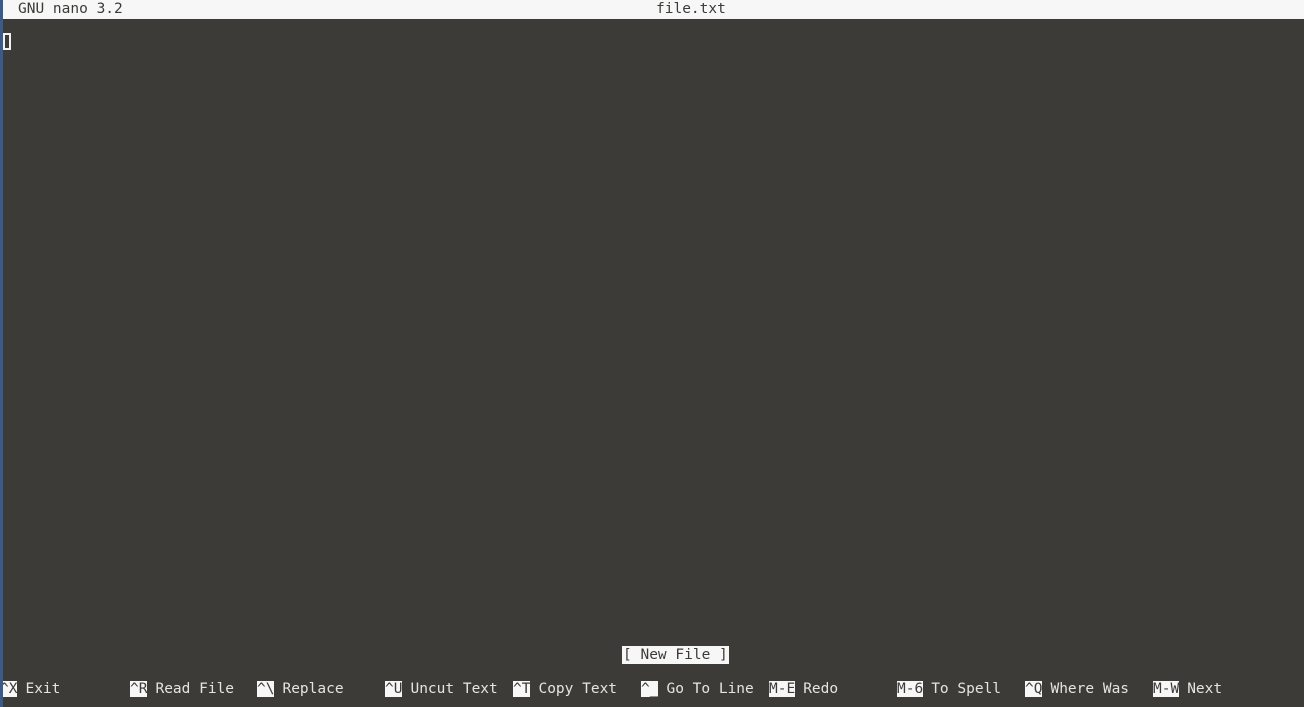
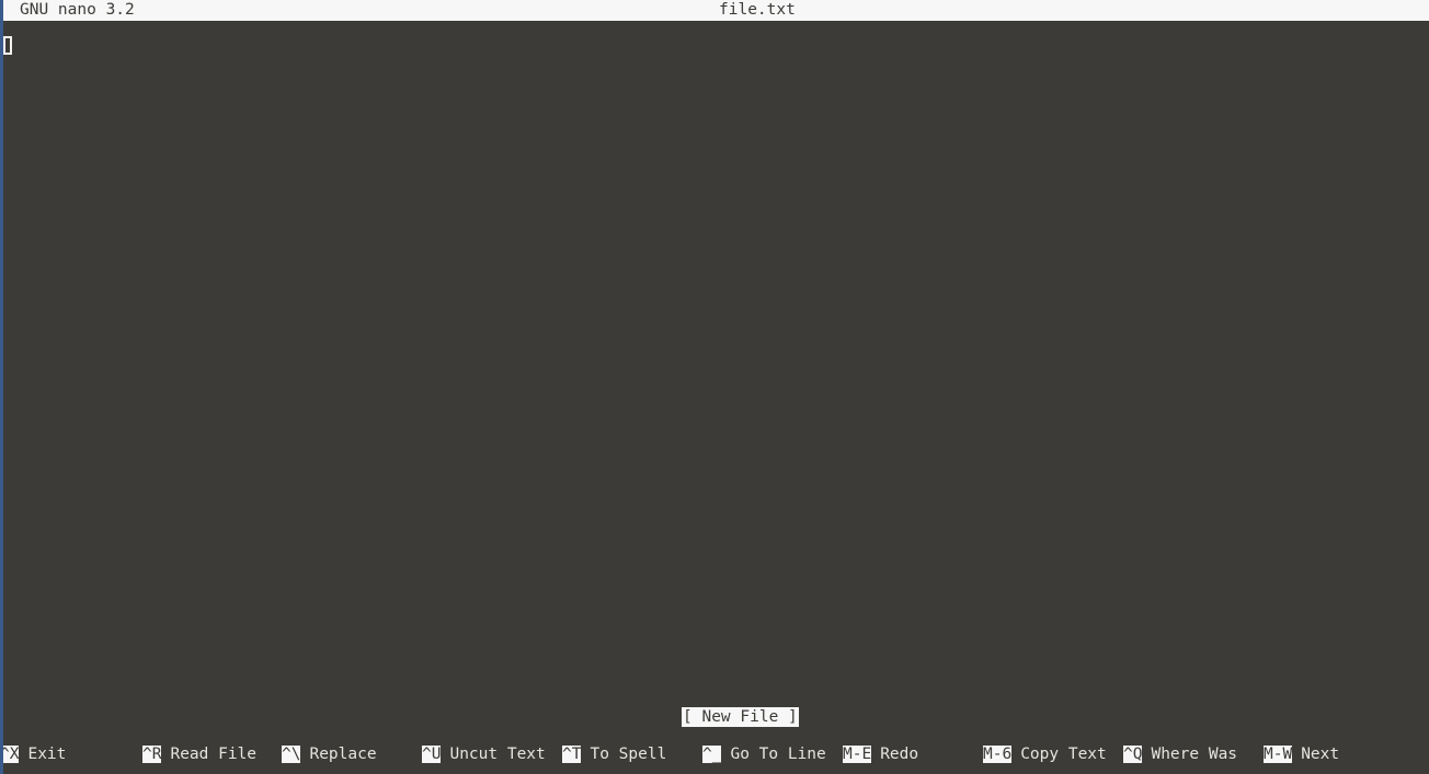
  GNU nano 3.2
  file.txt
  [ New File ]
  ^X Exit
  ^R Read File
  ^\ Replace
  ^U Uncut Text
- ^T Copy Text
+ ^T To Spell
  ^_ Go To Line
  M-E Redo
- M-6 To Spell
+ M-6 Copy Text
  ^Q Where Was
  M-W Next
